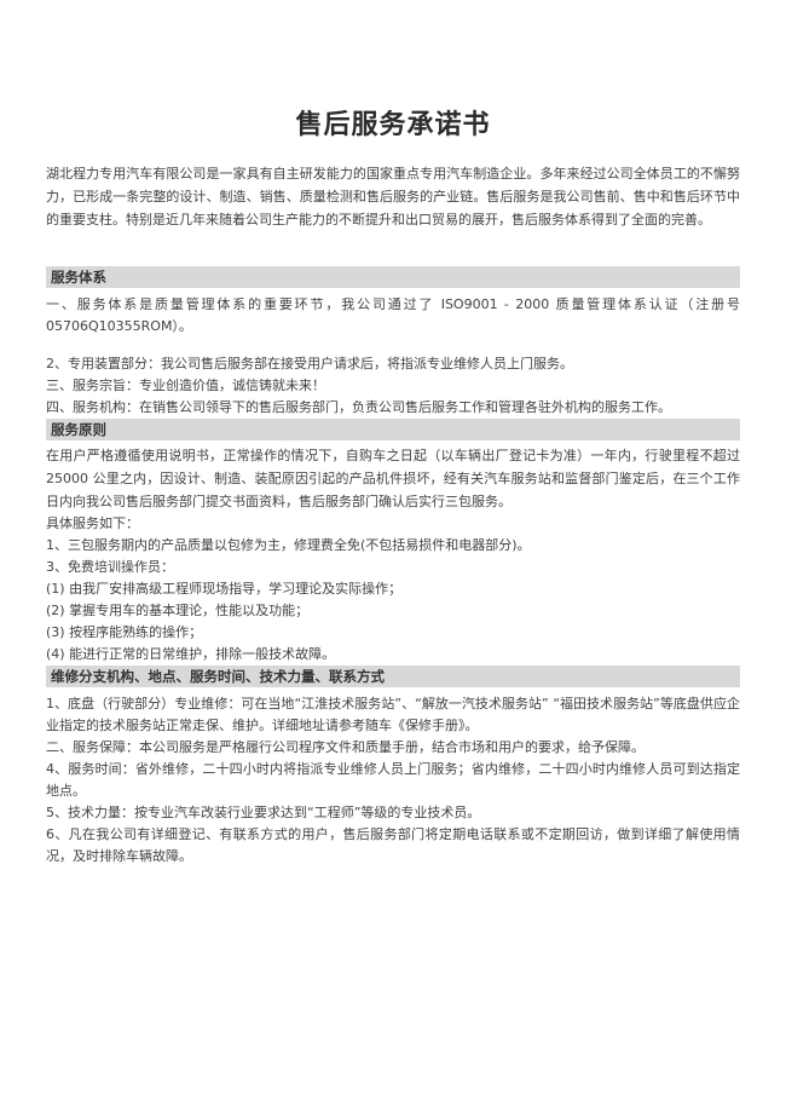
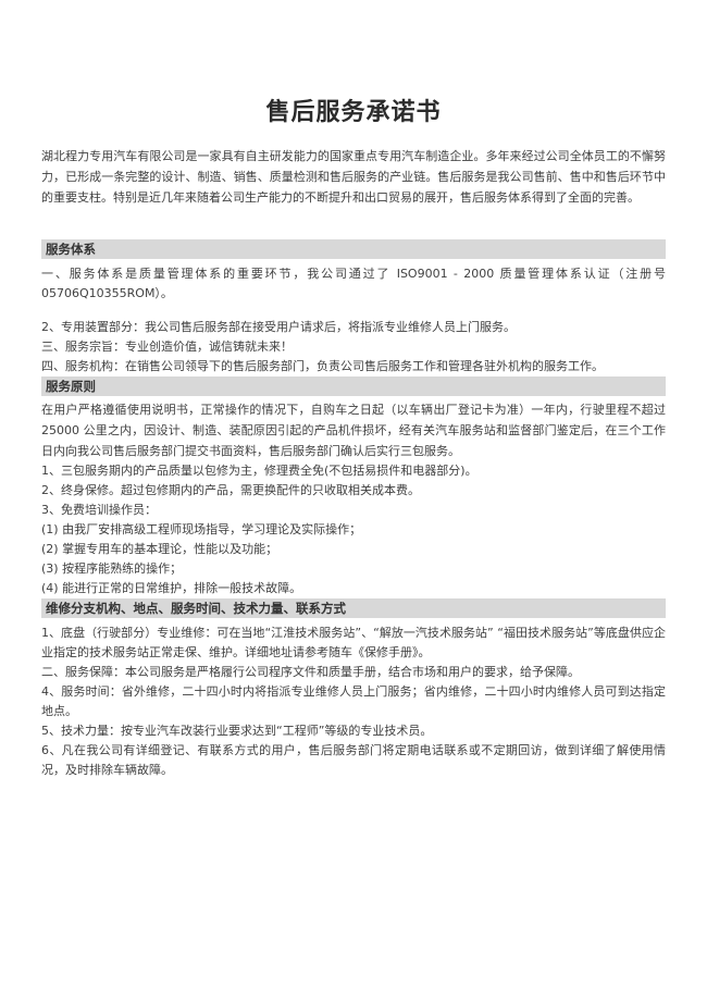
  售后服务承诺书
  湖北程力专用汽车有限公司是一家具有自主研发能力的国家重点专用汽车制造企业。多年来经过公司全体员工的不懈努力，已形成一条完整的设计、制造、销售、质量检测和售后服务的产业链。售后服务是我公司售前、售中和售后环节中的重要支柱。特别是近几年来随着公司生产能力的不断提升和出口贸易的展开，售后服务体系得到了全面的完善。
  服务体系
  一、服务体系是质量管理体系的重要环节，我公司通过了 ISO9001 - 2000 质量管理体系认证（注册号 05706Q10355ROM）。
  2、专用装置部分：我公司售后服务部在接受用户请求后，将指派专业维修人员上门服务。
  三、服务宗旨：专业创造价值，诚信铸就未来！
  四、服务机构：在销售公司领导下的售后服务部门，负责公司售后服务工作和管理各驻外机构的服务工作。
  服务原则
  在用户严格遵循使用说明书，正常操作的情况下，自购车之日起（以车辆出厂登记卡为准）一年内，行驶里程不超过 25000 公里之内，因设计、制造、装配原因引起的产品机件损坏，经有关汽车服务站和监督部门鉴定后，在三个工作日内向我公司售后服务部门提交书面资料，售后服务部门确认后实行三包服务。
- 具体服务如下：
  1、三包服务期内的产品质量以包修为主，修理费全免(不包括易损件和电器部分)。
+ 2、终身保修。超过包修期内的产品，需更换配件的只收取相关成本费。
  3、免费培训操作员：
  (1) 由我厂安排高级工程师现场指导，学习理论及实际操作；
  (2) 掌握专用车的基本理论，性能以及功能；
  (3) 按程序能熟练的操作；
  (4) 能进行正常的日常维护，排除一般技术故障。
  维修分支机构、地点、服务时间、技术力量、联系方式
  1、底盘（行驶部分）专业维修：可在当地“江淮技术服务站”、“解放一汽技术服务站” “福田技术服务站”等底盘供应企业指定的技术服务站正常走保、维护。详细地址请参考随车《保修手册》。
  二、服务保障：本公司服务是严格履行公司程序文件和质量手册，结合市场和用户的要求，给予保障。
  4、服务时间：省外维修，二十四小时内将指派专业维修人员上门服务；省内维修，二十四小时内维修人员可到达指定地点。
  5、技术力量：按专业汽车改装行业要求达到“工程师”等级的专业技术员。
  6、凡在我公司有详细登记、有联系方式的用户，售后服务部门将定期电话联系或不定期回访，做到详细了解使用情况，及时排除车辆故障。
